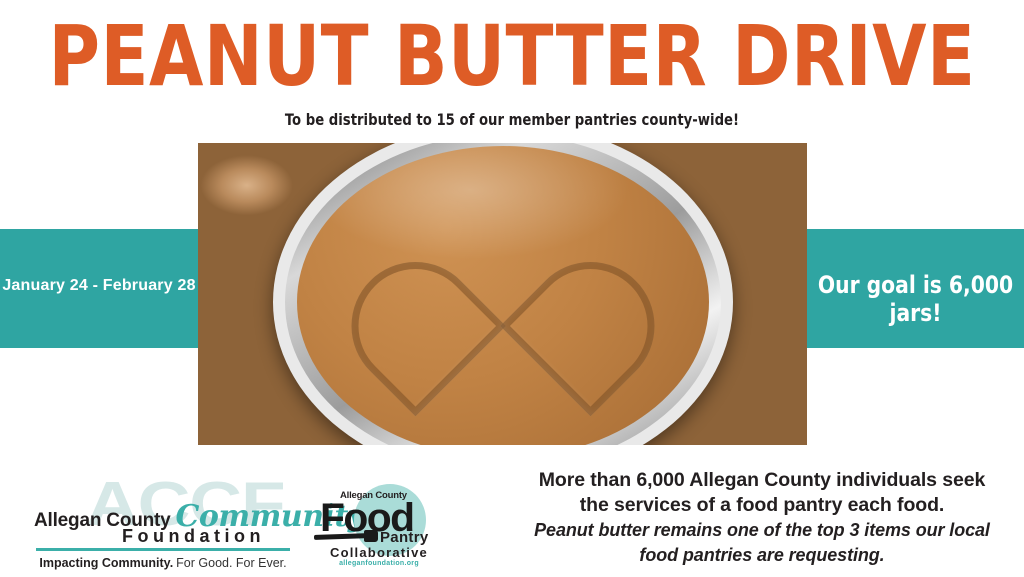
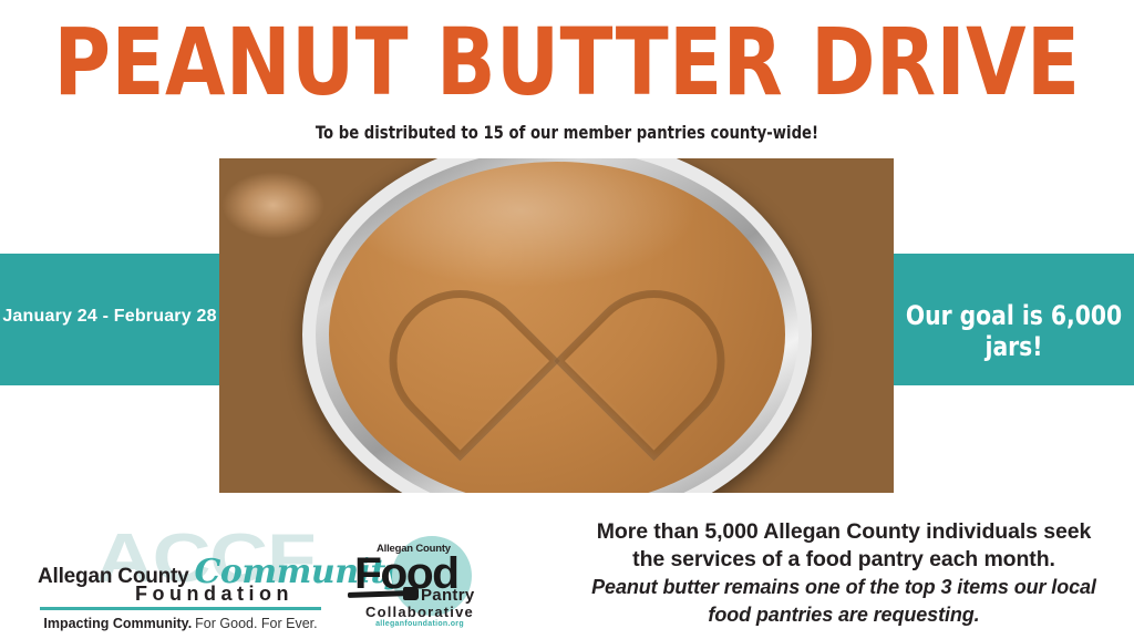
  PEANUT BUTTER DRIVE
  To be distributed to 15 of our member pantries county-wide!
  January 24 - February 28
  Our goal is 6,000 jars!
- More than 6,000 Allegan County individuals seek
+ More than 5,000 Allegan County individuals seek
- the services of a food pantry each food.
+ the services of a food pantry each month.
  Peanut butter remains one of the top 3 items our local
  food pantries are requesting.
  ACCF
  Allegan County
  Communit
  Foundation
  Impacting Community. For Good. For Ever.
  Allegan County
  Food
  Pantry
  Collaborative
